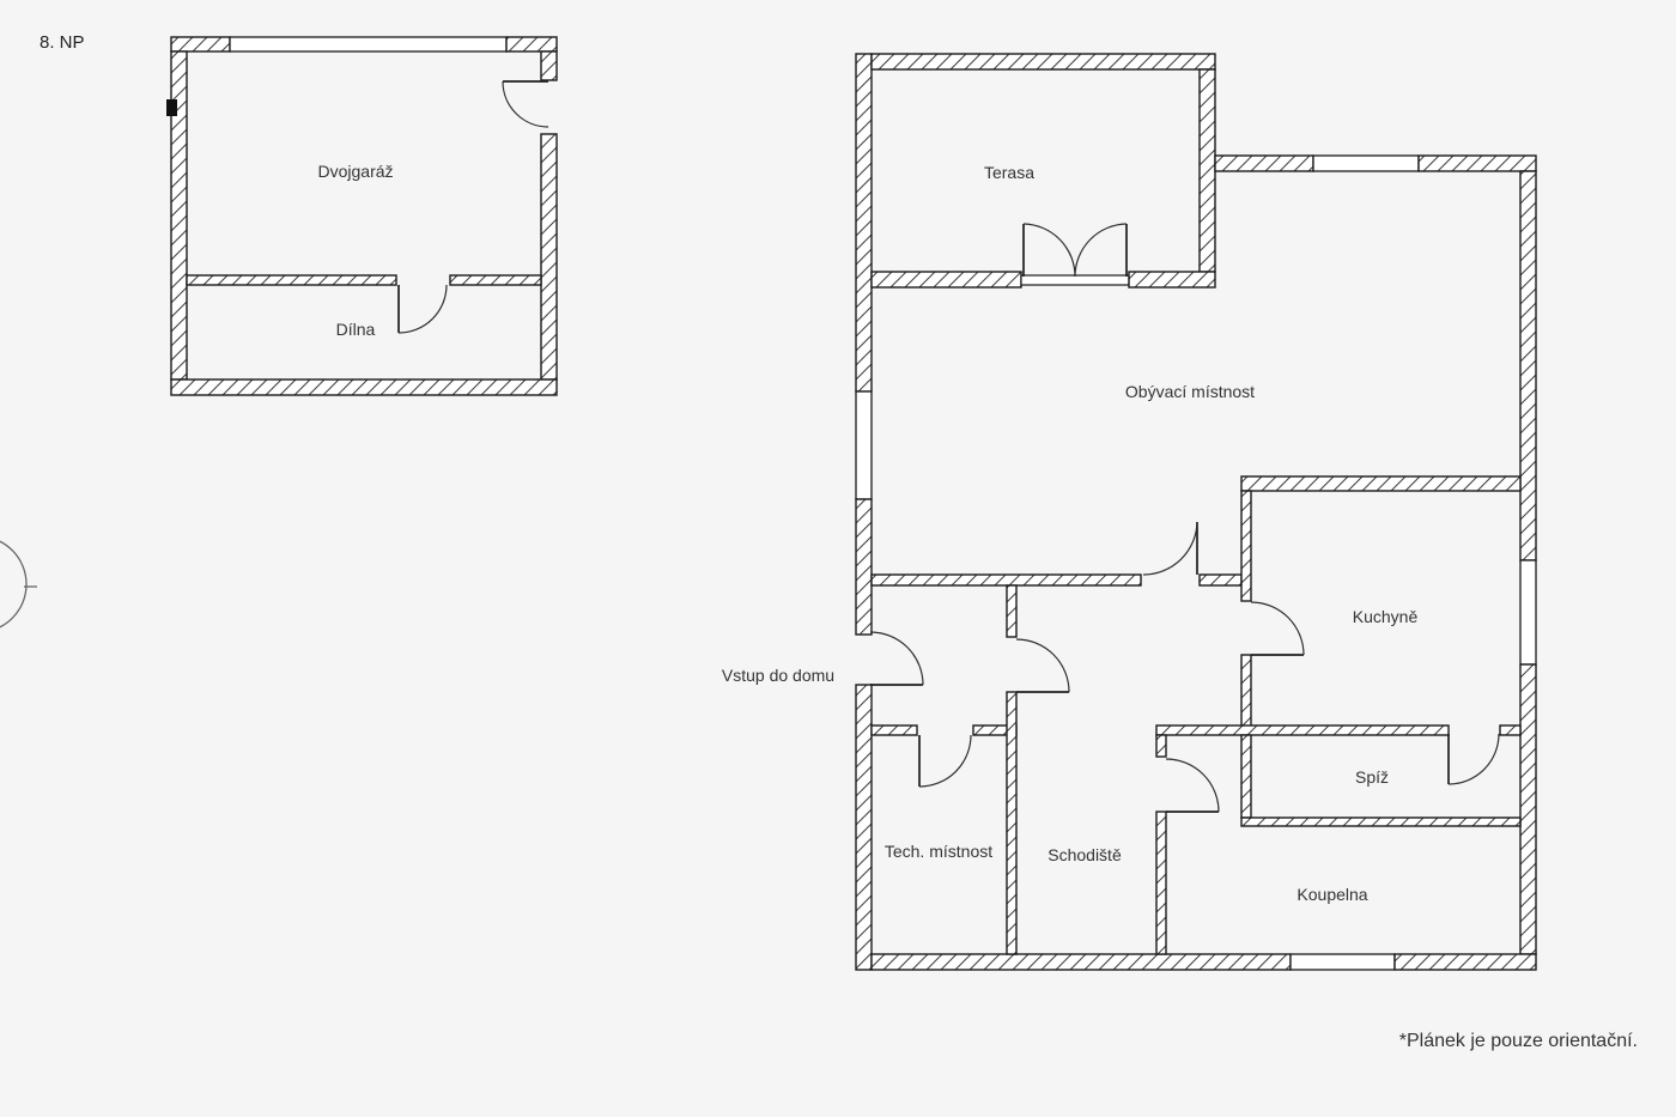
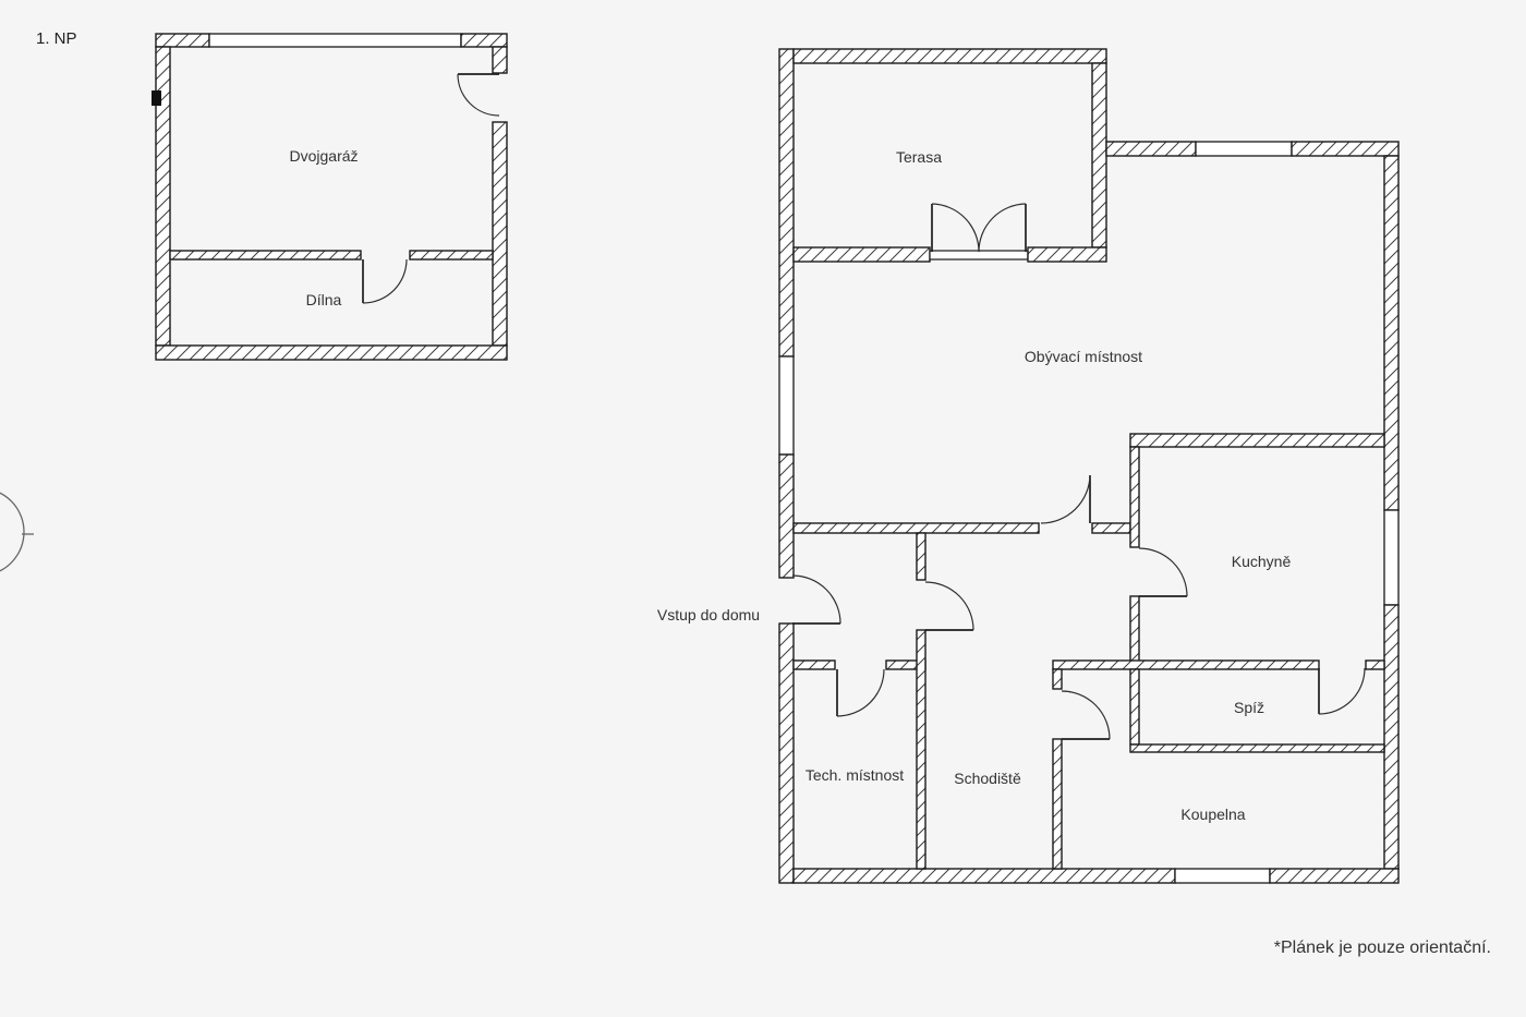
- 8. NP
+ 1. NP
  Dvojgaráž
  Dílna
  Terasa
  Obývací místnost
  Kuchyně
  Vstup do domu
  Spíž
  Tech. místnost
  Schodiště
  Koupelna
  *Plánek je pouze orientační.
